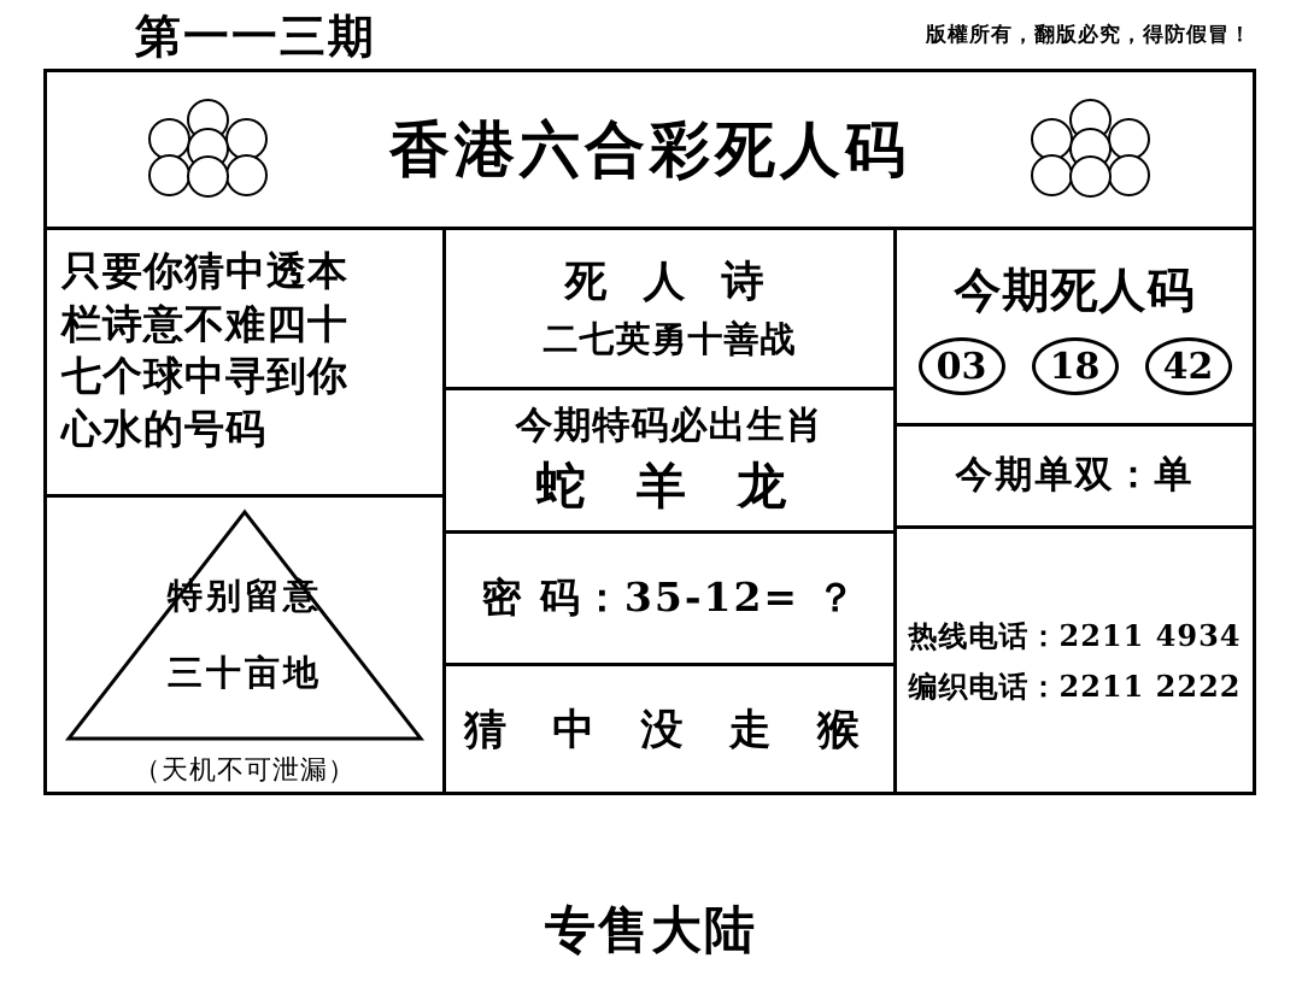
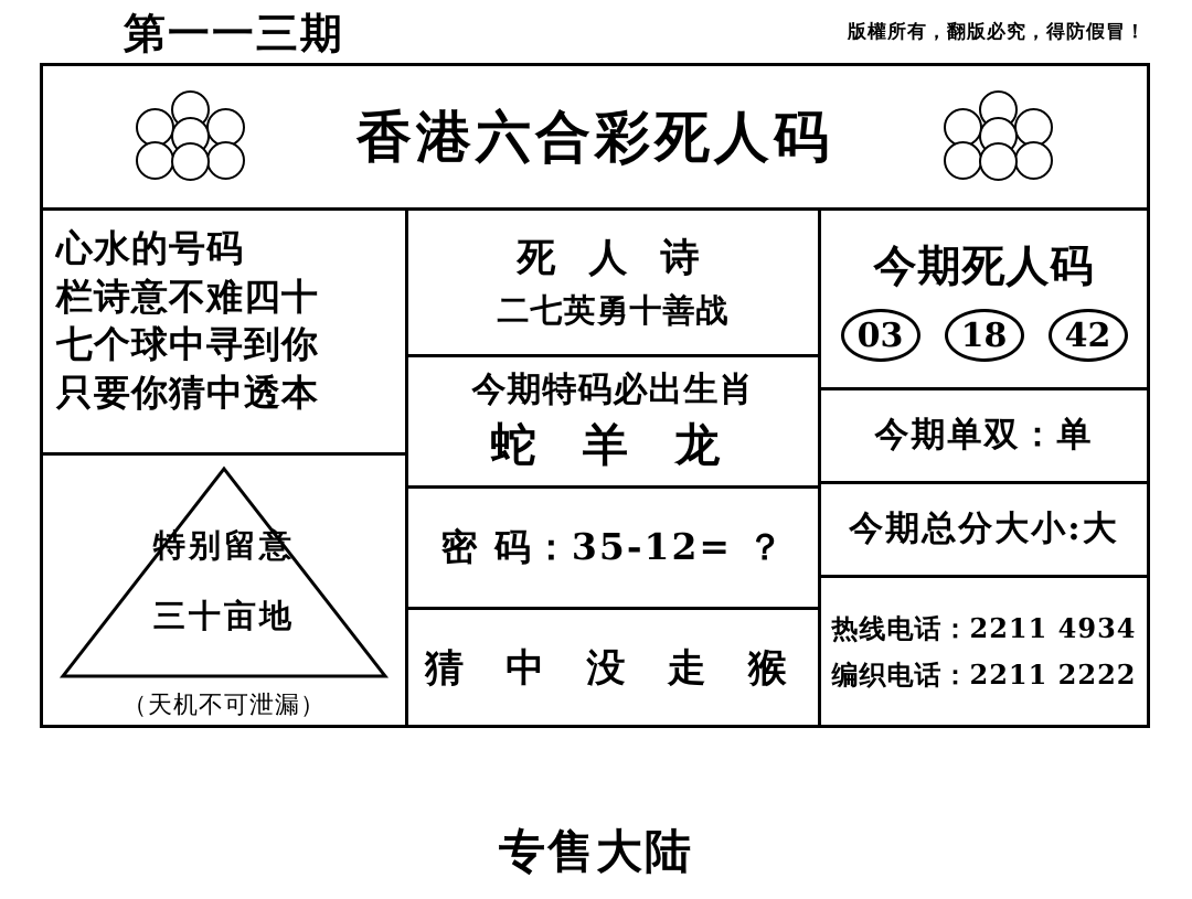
  第一一三期
  版權所有，翻版必究，得防假冒！
  香港六合彩死人码
- 只要你猜中透本
+ 心水的号码
  栏诗意不难四十
  七个球中寻到你
- 心水的号码
+ 只要你猜中透本
  特别留意
  三十亩地
  （天机不可泄漏）
  死 人 诗
  二七英勇十善战
  今期特码必出生肖
  蛇 羊 龙
  密 码：35-12= ？
  猜 中 没 走 猴
  今期死人码
  03
  18
  42
  今期单双：单
+ 今期总分大小:大
  热线电话：2211 4934
  编织电话：2211 2222
  专售大陆
